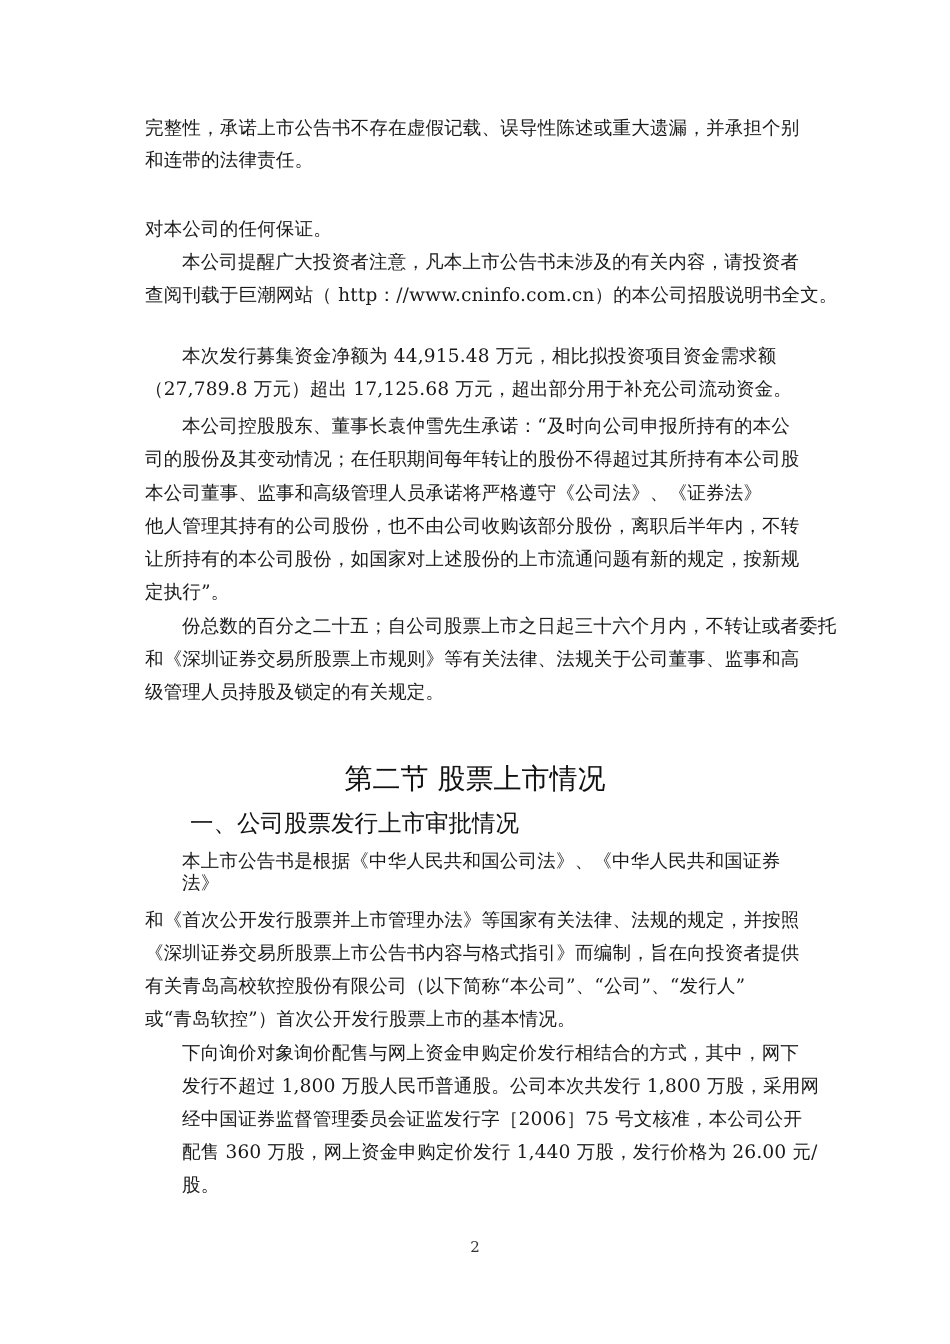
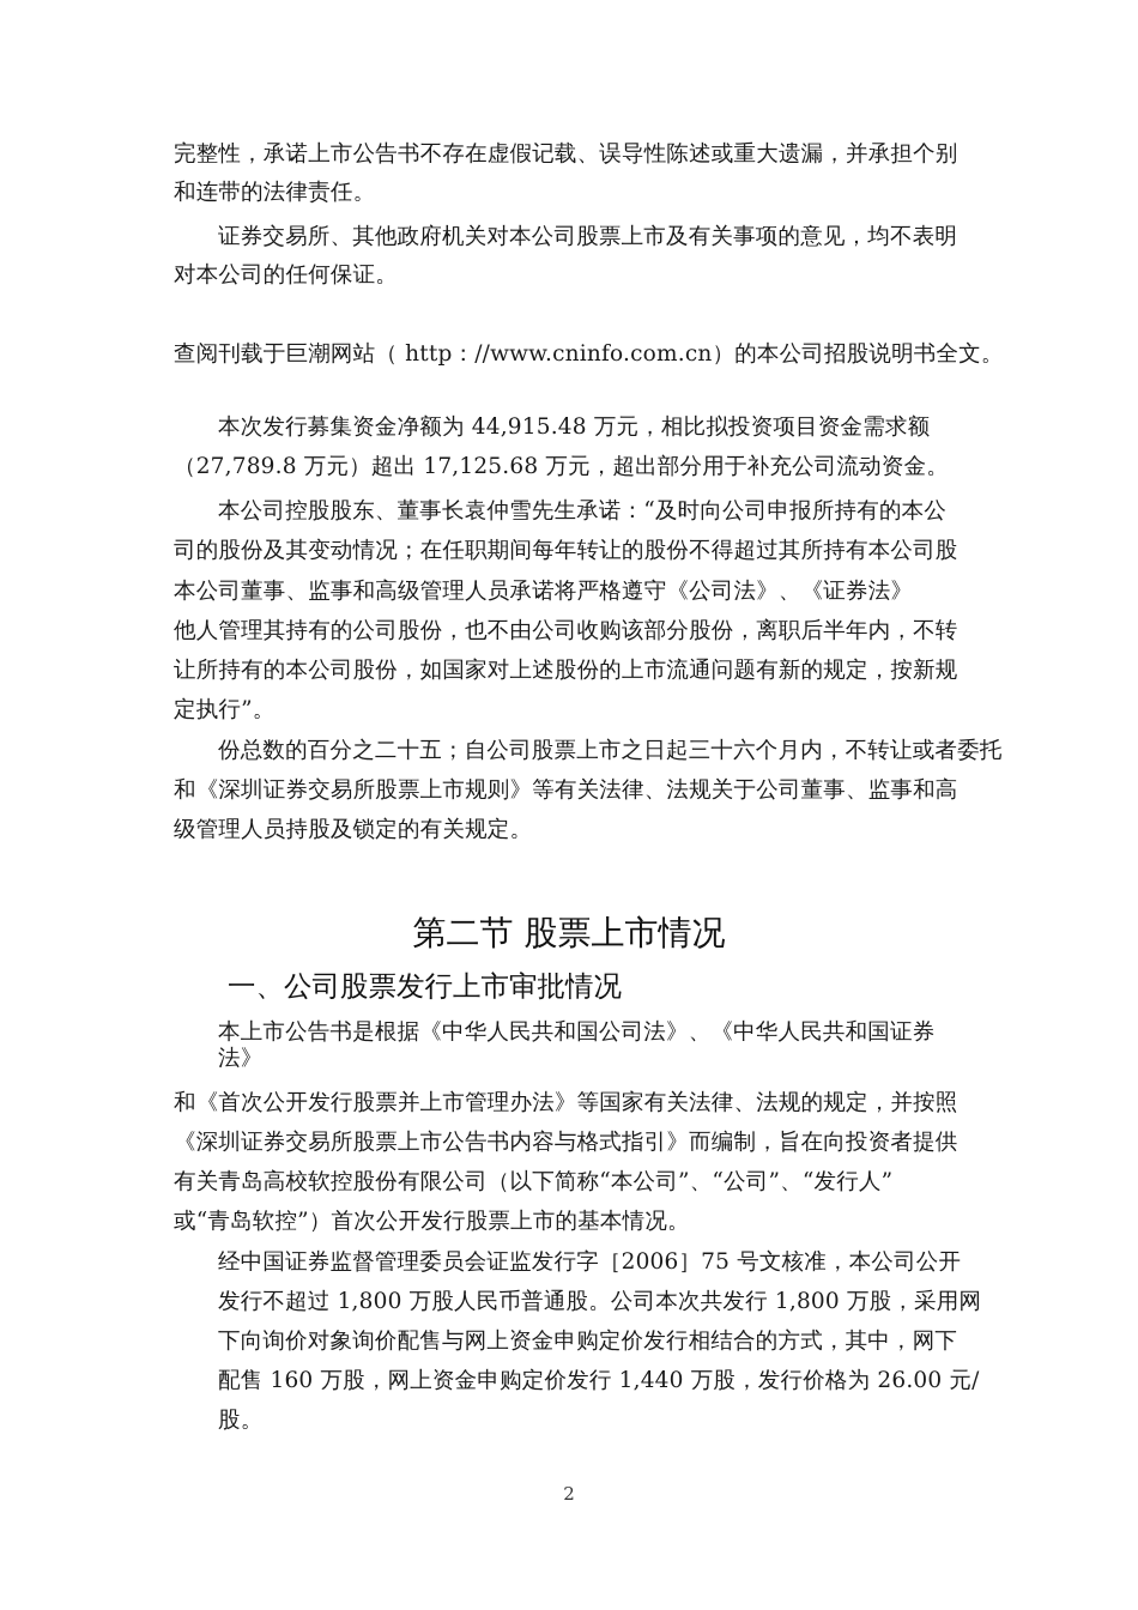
  完整性，承诺上市公告书不存在虚假记载、误导性陈述或重大遗漏，并承担个别
  和连带的法律责任。
+ 证券交易所、其他政府机关对本公司股票上市及有关事项的意见，均不表明
  对本公司的任何保证。
- 本公司提醒广大投资者注意，凡本上市公告书未涉及的有关内容，请投资者
  查阅刊载于巨潮网站（ http：//www.cninfo.com.cn）的本公司招股说明书全文。
  本次发行募集资金净额为 44,915.48 万元，相比拟投资项目资金需求额
  （27,789.8 万元）超出 17,125.68 万元，超出部分用于补充公司流动资金。
  本公司控股股东、董事长袁仲雪先生承诺：“及时向公司申报所持有的本公
  司的股份及其变动情况；在任职期间每年转让的股份不得超过其所持有本公司股
  本公司董事、监事和高级管理人员承诺将严格遵守《公司法》、《证券法》
  他人管理其持有的公司股份，也不由公司收购该部分股份，离职后半年内，不转
  让所持有的本公司股份，如国家对上述股份的上市流通问题有新的规定，按新规
  定执行”。
  份总数的百分之二十五；自公司股票上市之日起三十六个月内，不转让或者委托
  和《深圳证券交易所股票上市规则》等有关法律、法规关于公司董事、监事和高
  级管理人员持股及锁定的有关规定。
  第二节 股票上市情况
  一、公司股票发行上市审批情况
  本上市公告书是根据《中华人民共和国公司法》、《中华人民共和国证券
  法》
  和《首次公开发行股票并上市管理办法》等国家有关法律、法规的规定，并按照
  《深圳证券交易所股票上市公告书内容与格式指引》而编制，旨在向投资者提供
  有关青岛高校软控股份有限公司（以下简称“本公司”、“公司”、“发行人”
  或“青岛软控”）首次公开发行股票上市的基本情况。
- 下向询价对象询价配售与网上资金申购定价发行相结合的方式，其中，网下
+ 经中国证券监督管理委员会证监发行字［2006］75 号文核准，本公司公开
  发行不超过 1,800 万股人民币普通股。公司本次共发行 1,800 万股，采用网
- 经中国证券监督管理委员会证监发行字［2006］75 号文核准，本公司公开
+ 下向询价对象询价配售与网上资金申购定价发行相结合的方式，其中，网下
- 配售 360 万股，网上资金申购定价发行 1,440 万股，发行价格为 26.00 元/
+ 配售 160 万股，网上资金申购定价发行 1,440 万股，发行价格为 26.00 元/
  股。
  2
